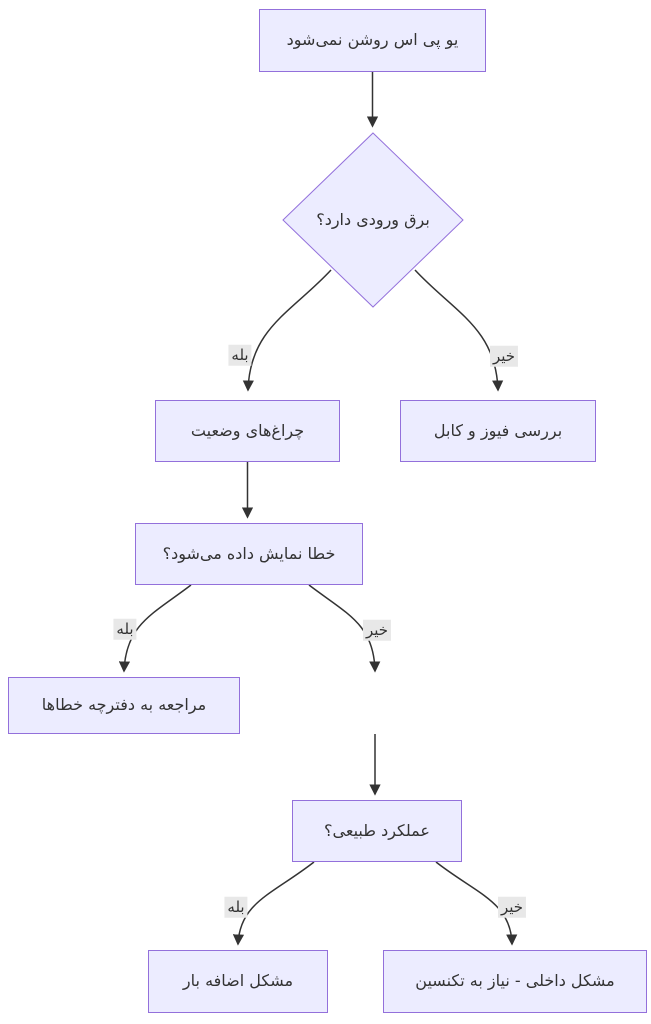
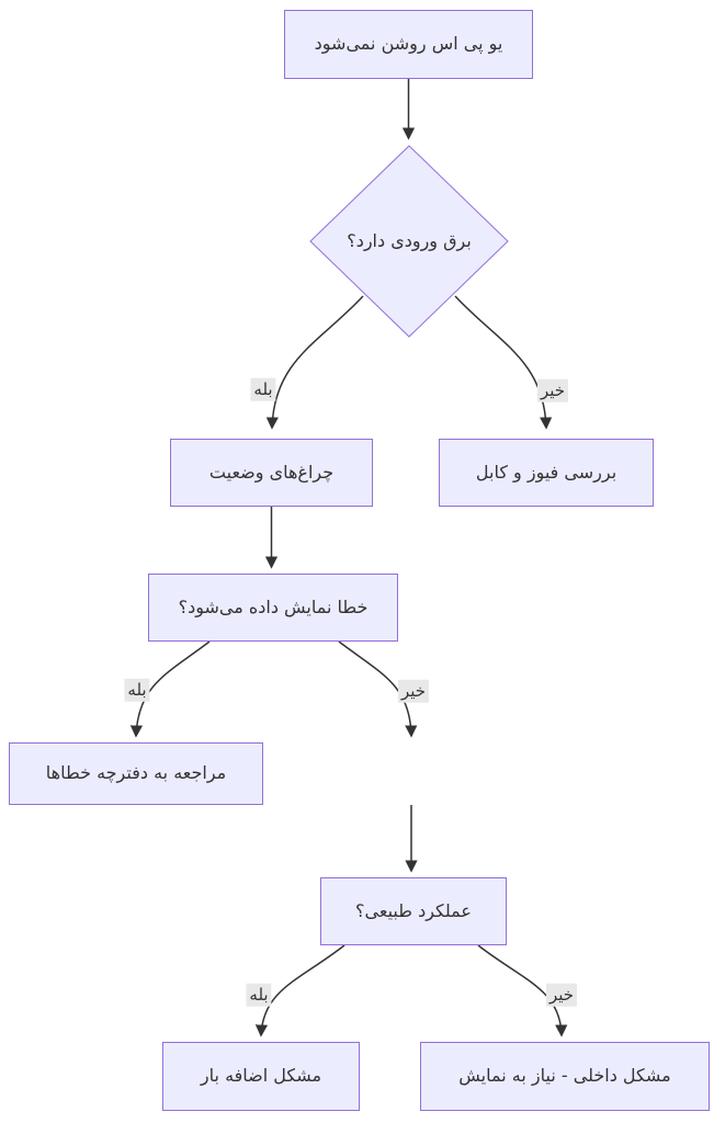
  یو پی اس روشن نمیشود
  برق ورودی دارد؟
  چراغ‌های وضعیت
  بررسی فیوز و کابل
  خطا نمایش داده می‌شود؟
  مراجعه به دفترچه خطاها
  عملکرد طبیعی؟
  مشکل اضافه بار
- مشکل داخلی - نیاز به تکنسین
+ مشکل داخلی - نیاز به نمایش
  بله
  خیر
  بله
  خیر
  بله
  خیر
